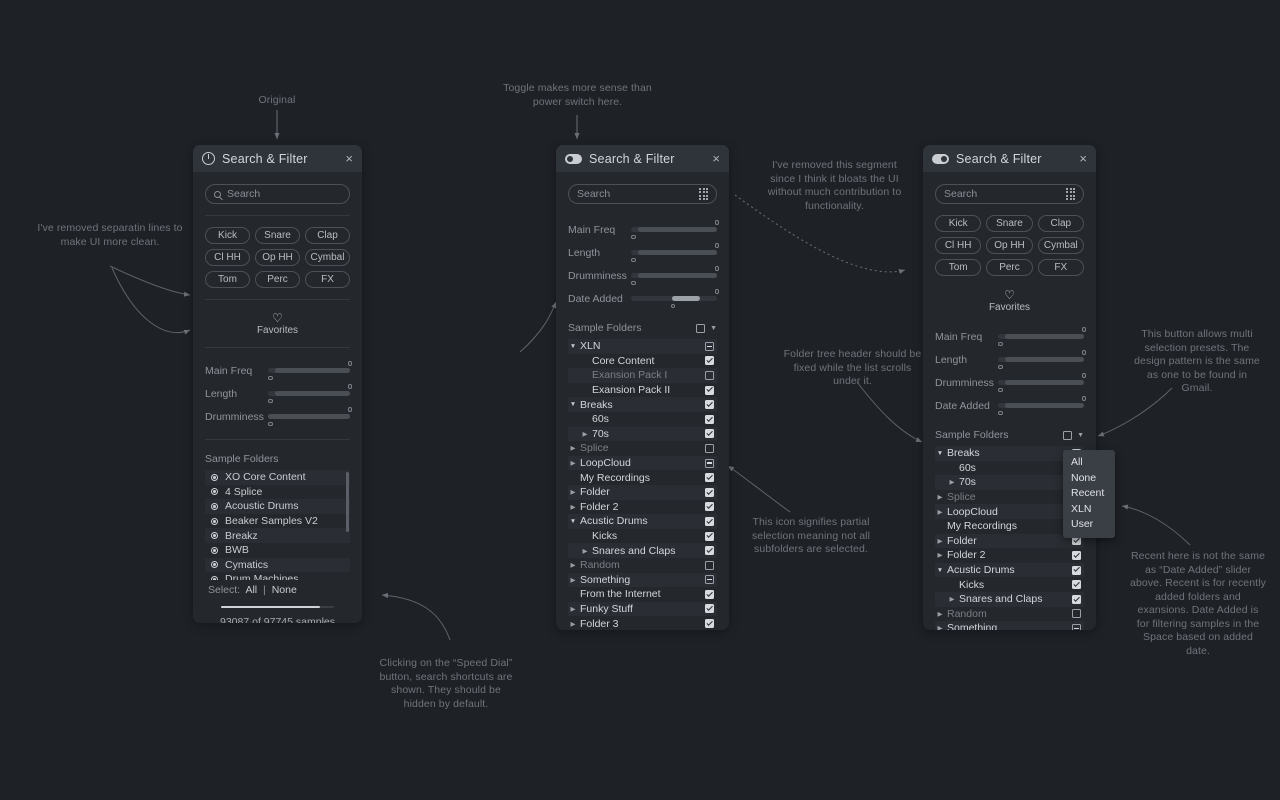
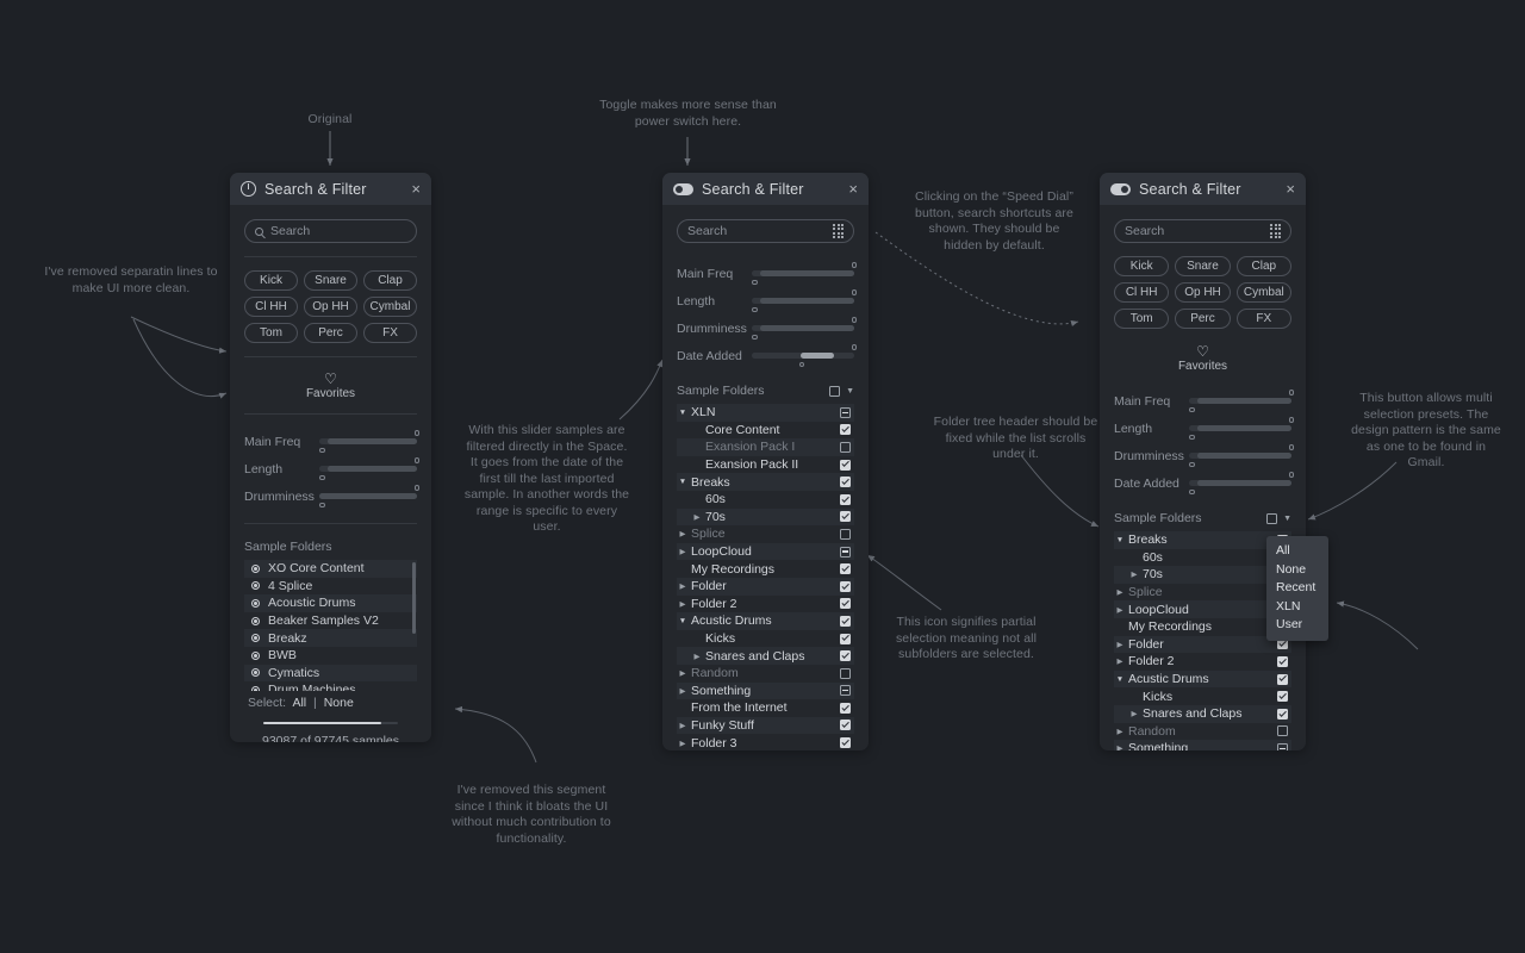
  Original
  Toggle makes more sense than power switch here.
  I've removed separatin lines to make UI more clean.
- I've removed this segment since I think it bloats the UI without much contribution to functionality.
+ Clicking on the “Speed Dial” button, search shortcuts are shown. They should be hidden by default.
+ With this slider samples are filtered directly in the Space. It goes from the date of the first till the last imported sample. In another words the range is specific to every user.
- Clicking on the “Speed Dial” button, search shortcuts are shown. They should be hidden by default.
+ I've removed this segment since I think it bloats the UI without much contribution to functionality.
  Folder tree header should be fixed while the list scrolls under it.
  This icon signifies partial selection meaning not all subfolders are selected.
  This button allows multi selection presets. The design pattern is the same as one to be found in Gmail.
- Recent here is not the same as “Date Added” slider above. Recent is for recently added folders and exansions. Date Added is for filtering samples in the Space based on added date.
  Search & Filter
  ×
  Search
  Kick
  Snare
  Clap
  Cl HH
  Op HH
  Cymbal
  Tom
  Perc
  FX
  ♡
  Favorites
  Main Freq
  Length
  Drumminess
  Sample Folders
  XO Core Content
  4 Splice
  Acoustic Drums
  Beaker Samples V2
  Breakz
  BWB
  Cymatics
  Drum Machines
  Select: All | None
  93087 of 97745 samples
  Search & Filter
  ×
  Search
  Main Freq
  Length
  Drumminess
  Date Added
  Sample Folders
  XLN
  Core Content
  Exansion Pack I
  Exansion Pack II
  Breaks
  60s
  70s
  Splice
  LoopCloud
  My Recordings
  Folder
  Folder 2
  Acustic Drums
  Kicks
  Snares and Claps
  Random
  Something
  From the Internet
  Funky Stuff
  Folder 3
  Search & Filter
  ×
  Search
  Kick
  Snare
  Clap
  Cl HH
  Op HH
  Cymbal
  Tom
  Perc
  FX
  ♡
  Favorites
  Main Freq
  Length
  Drumminess
  Date Added
  Sample Folders
  Breaks
  60s
  70s
  Splice
  LoopCloud
  My Recordings
  Folder
  Folder 2
  Acustic Drums
  Kicks
  Snares and Claps
  Random
  Something
  All
  None
  Recent
  XLN
  User
